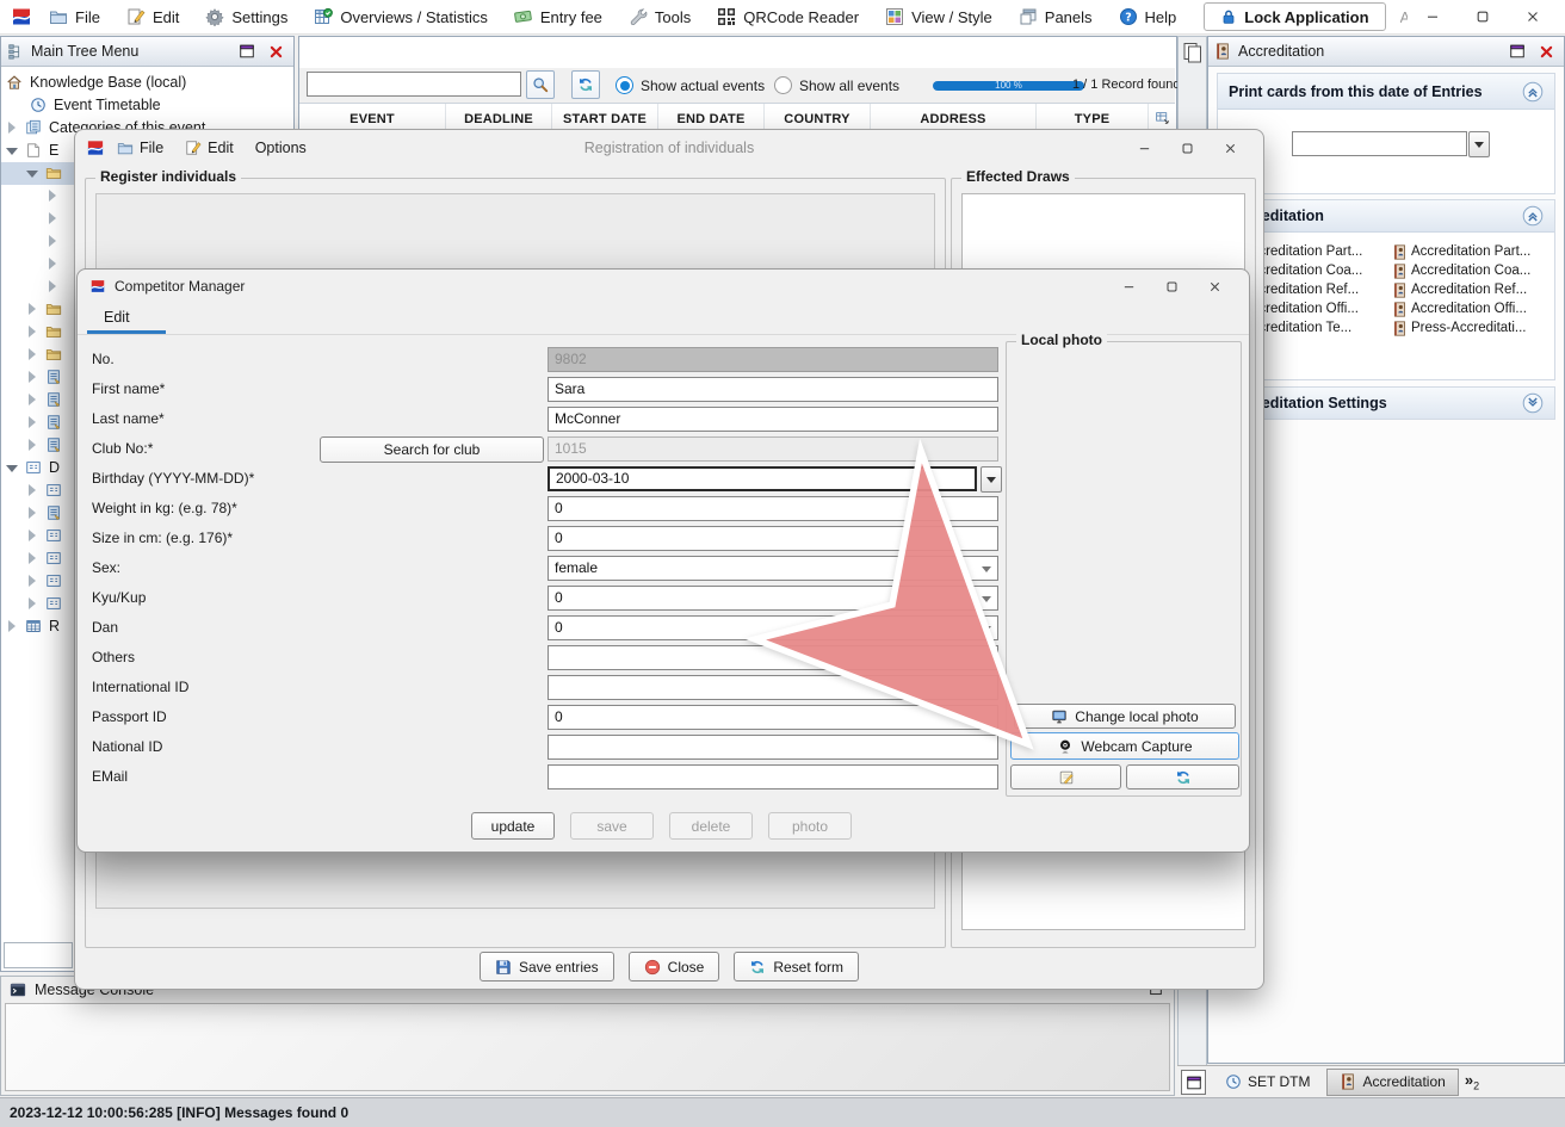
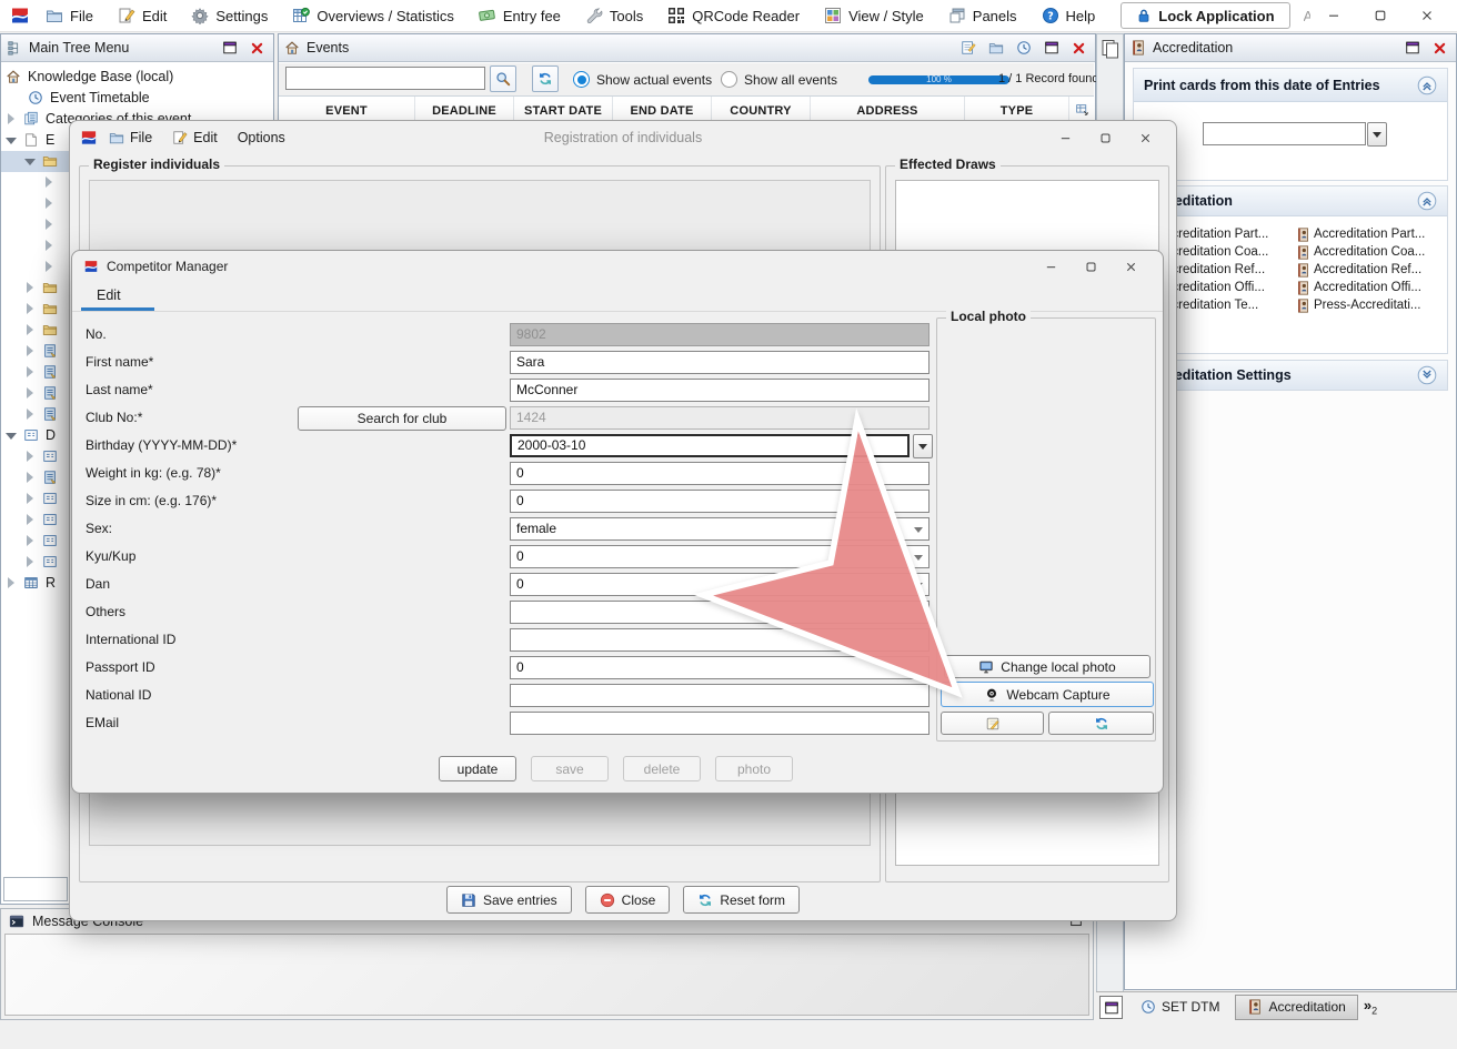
  File
  Edit
  Settings
  Overviews / Statistics
  Entry fee
  Tools
  QRCode Reader
  View / Style
  Panels
  ?
  Help
  Lock Application
  Main Tree Menu
  Knowledge Base (local)
  Event Timetable
  Categories of this event
  E
  D
  R
+ Events
  Show actual events
  Show all events
  100 %
  1 / 1 Record foun
  EVENT
  DEADLINE
  START DATE
  END DATE
  COUNTRY
  ADDRESS
  TYPE
  Accreditation
  Print cards from this date of Entries
  reditation Part...
  reditation Coa...
  reditation Ref...
  reditation Offi...
  reditation Te...
  Accreditation Part...
  Accreditation Coa...
  Accreditation Ref...
  Accreditation Offi...
  Press-Accreditati...
  editation Settings
  SET DTM
  Accreditation
  »2
- 2023-12-12 10:00:56:285 [INFO] Messages found 0
  Registration of individuals
  File
  Edit
  Options
  Register individuals
  Effected Draws
  Save entries
  Close
  Reset form
  Competitor Manager
  Edit
  No.
  9802
  First name*
  Sara
  Last name*
  McConner
  Club No:*
  Search for club
- 1015
+ 1424
  Birthday (YYYY-MM-DD)*
  2000-03-10
  Weight in kg: (e.g. 78)*
  0
  Size in cm: (e.g. 176)*
  0
  Sex:
  female
  Kyu/Kup
  0
  Dan
  0
  Others
  International ID
  Passport ID
  0
  National ID
  EMail
  update
  save
  delete
  photo
  Local photo
  Change local photo
  Webcam Capture
